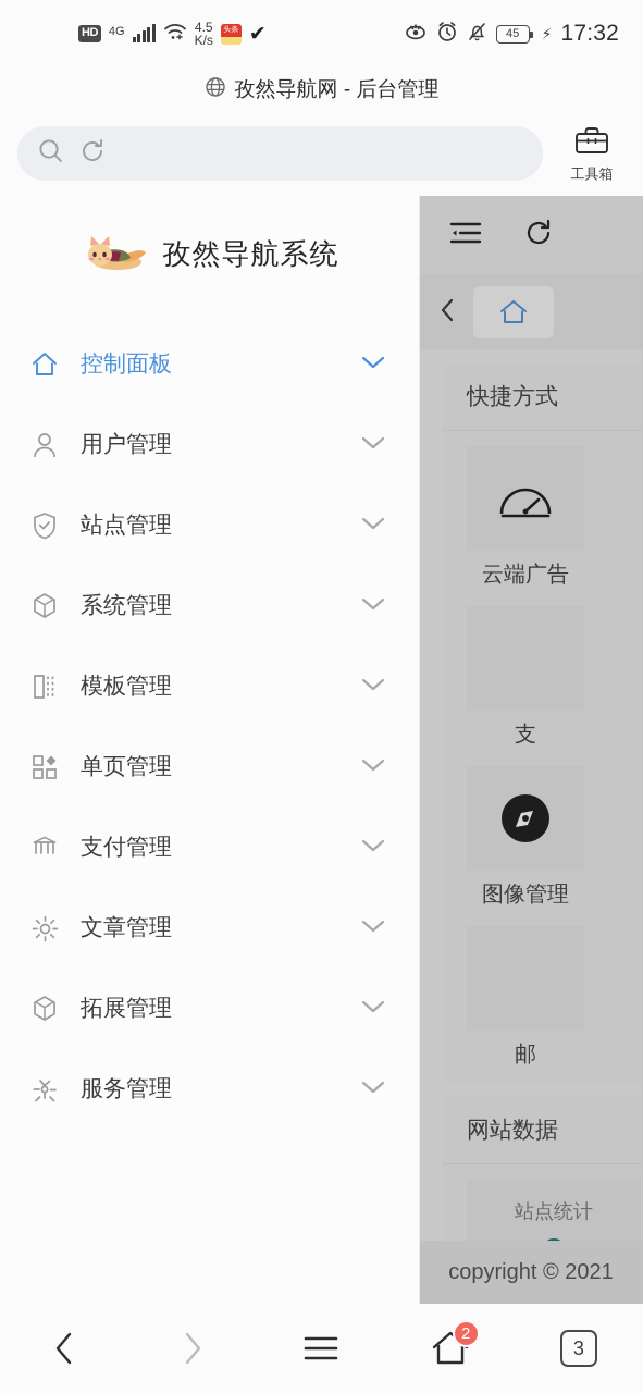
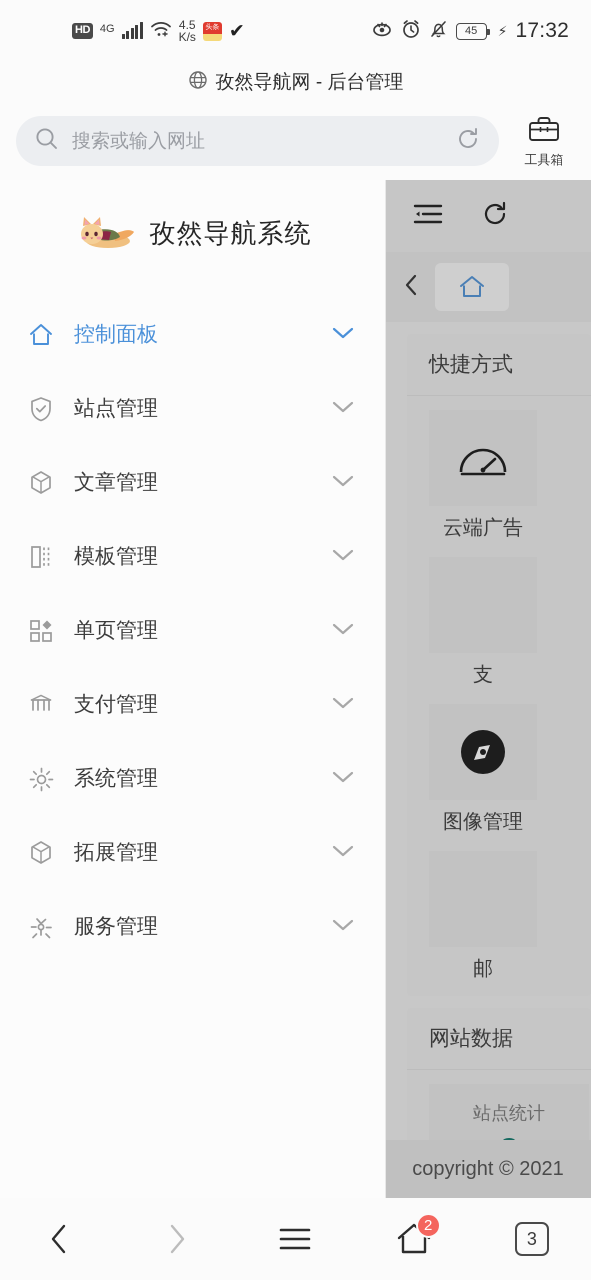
  HD
  4G
  4.5
  K/s
  ✔
  45
  ⚡
  17:32
  孜然导航网 - 后台管理
+ 搜索或输入网址
  工具箱
  快捷方式
  云端广告
  支
  图像管理
  邮
  网站数据
  站点统计
  copyright © 2021
  孜然导航系统
  控制面板
- 用户管理
  站点管理
- 系统管理
+ 文章管理
  模板管理
  单页管理
  支付管理
- 文章管理
+ 系统管理
  拓展管理
  服务管理
  2
  3
